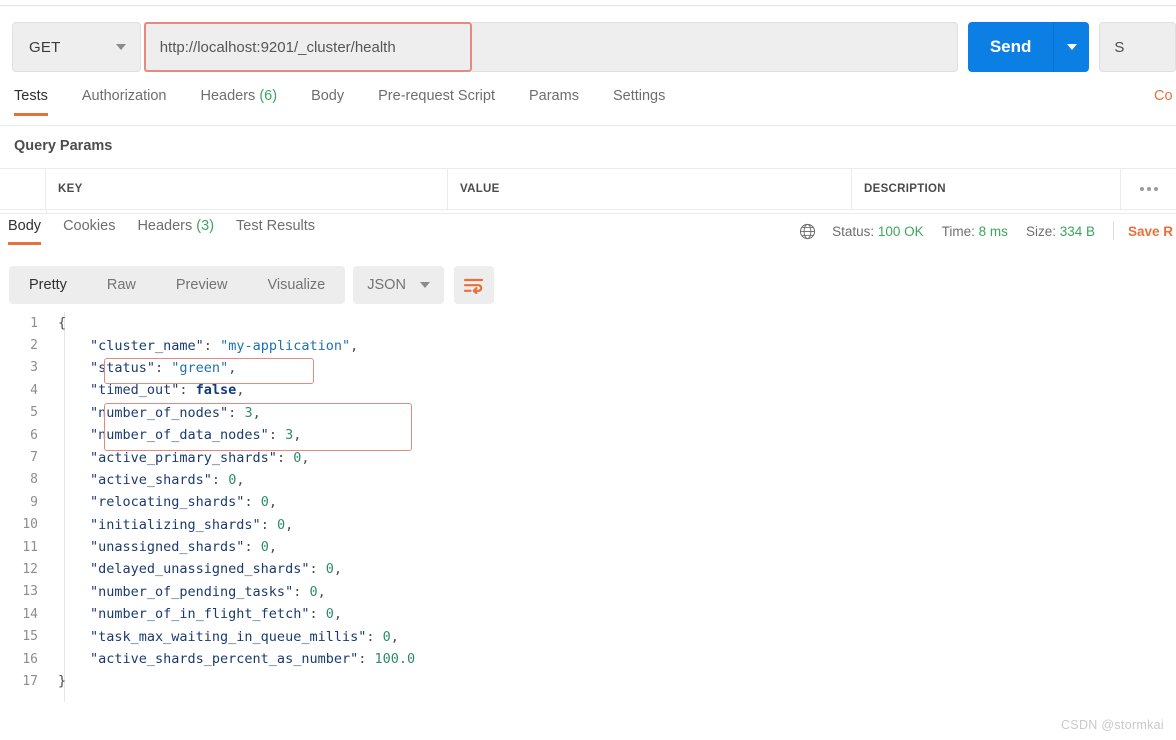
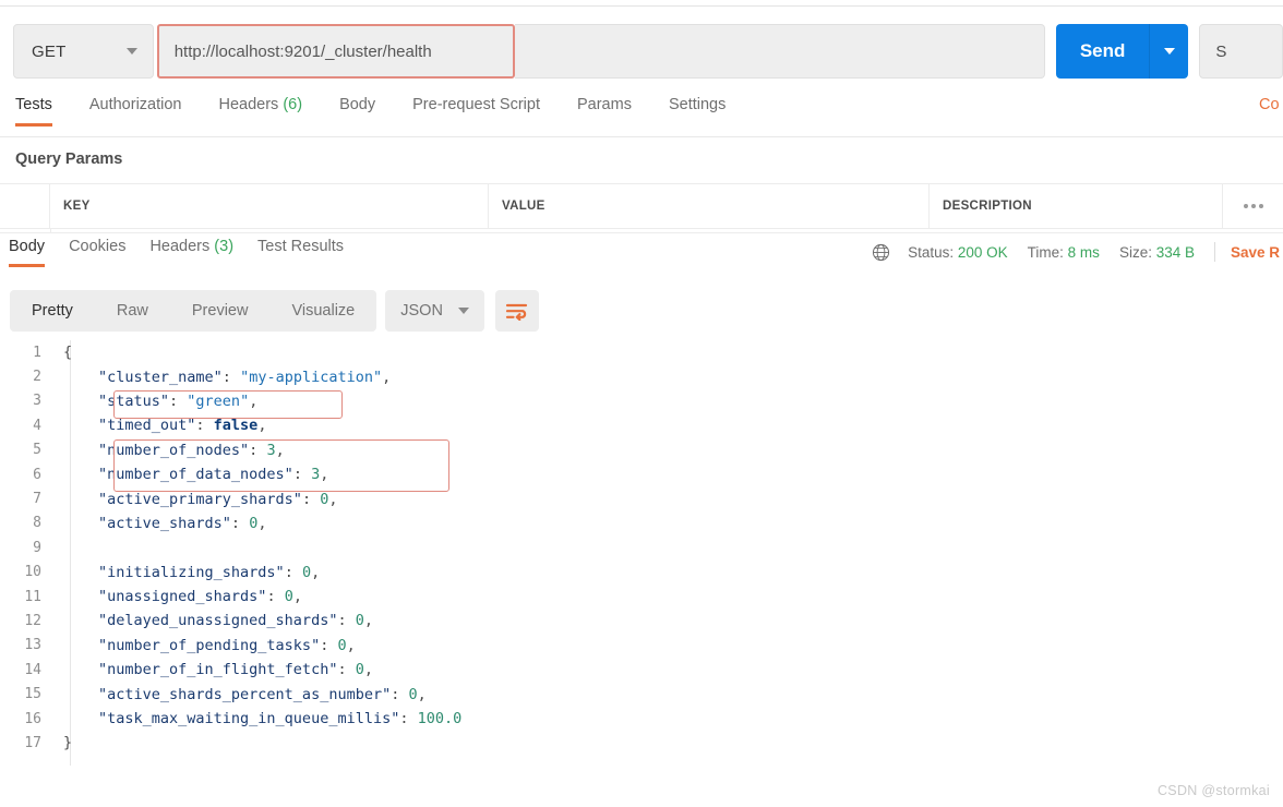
  GET
  http://localhost:9201/_cluster/health
  Send
  S
  Tests
  Authorization
  Headers (6)
  Body
  Pre-request Script
  Params
  Settings
  Co
  Query Params
  KEY
  VALUE
  DESCRIPTION
  Body
  Cookies
  Headers (3)
  Test Results
- Status: 100 OK
+ Status: 200 OK
  Time: 8 ms
  Size: 334 B
  Save R
  Pretty
  Raw
  Preview
  Visualize
  JSON
  1
  {
  2
  "cluster_name": "my-application",
  3
  "status": "green",
  4
  "timed_out": false,
  5
  "number_of_nodes": 3,
  6
  "number_of_data_nodes": 3,
  7
  "active_primary_shards": 0,
  8
  "active_shards": 0,
  9
- "relocating_shards": 0,
  10
  "initializing_shards": 0,
  11
  "unassigned_shards": 0,
  12
  "delayed_unassigned_shards": 0,
  13
  "number_of_pending_tasks": 0,
  14
  "number_of_in_flight_fetch": 0,
  15
- "task_max_waiting_in_queue_millis": 0,
+ "active_shards_percent_as_number": 0,
  16
- "active_shards_percent_as_number": 100.0
+ "task_max_waiting_in_queue_millis": 100.0
  17
  }
  CSDN @stormkai
